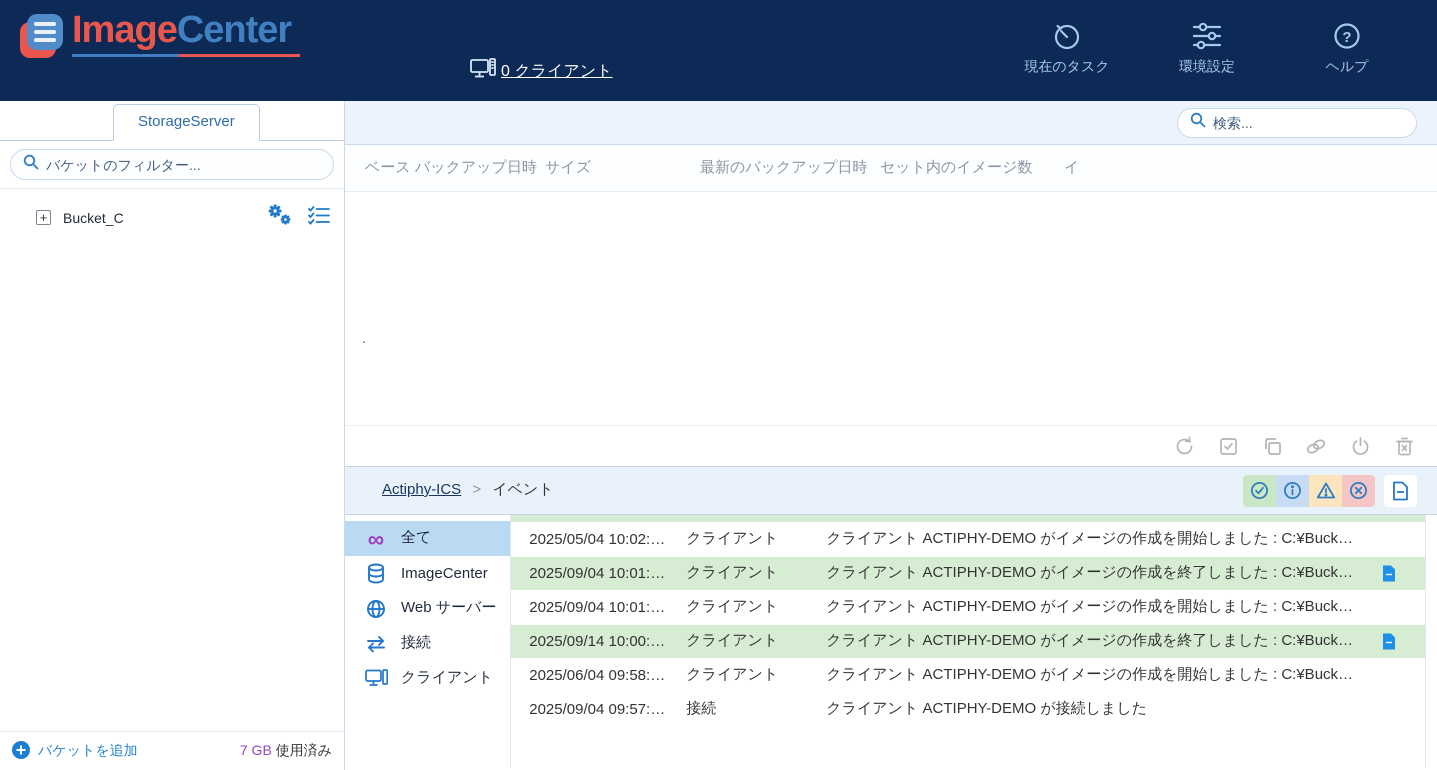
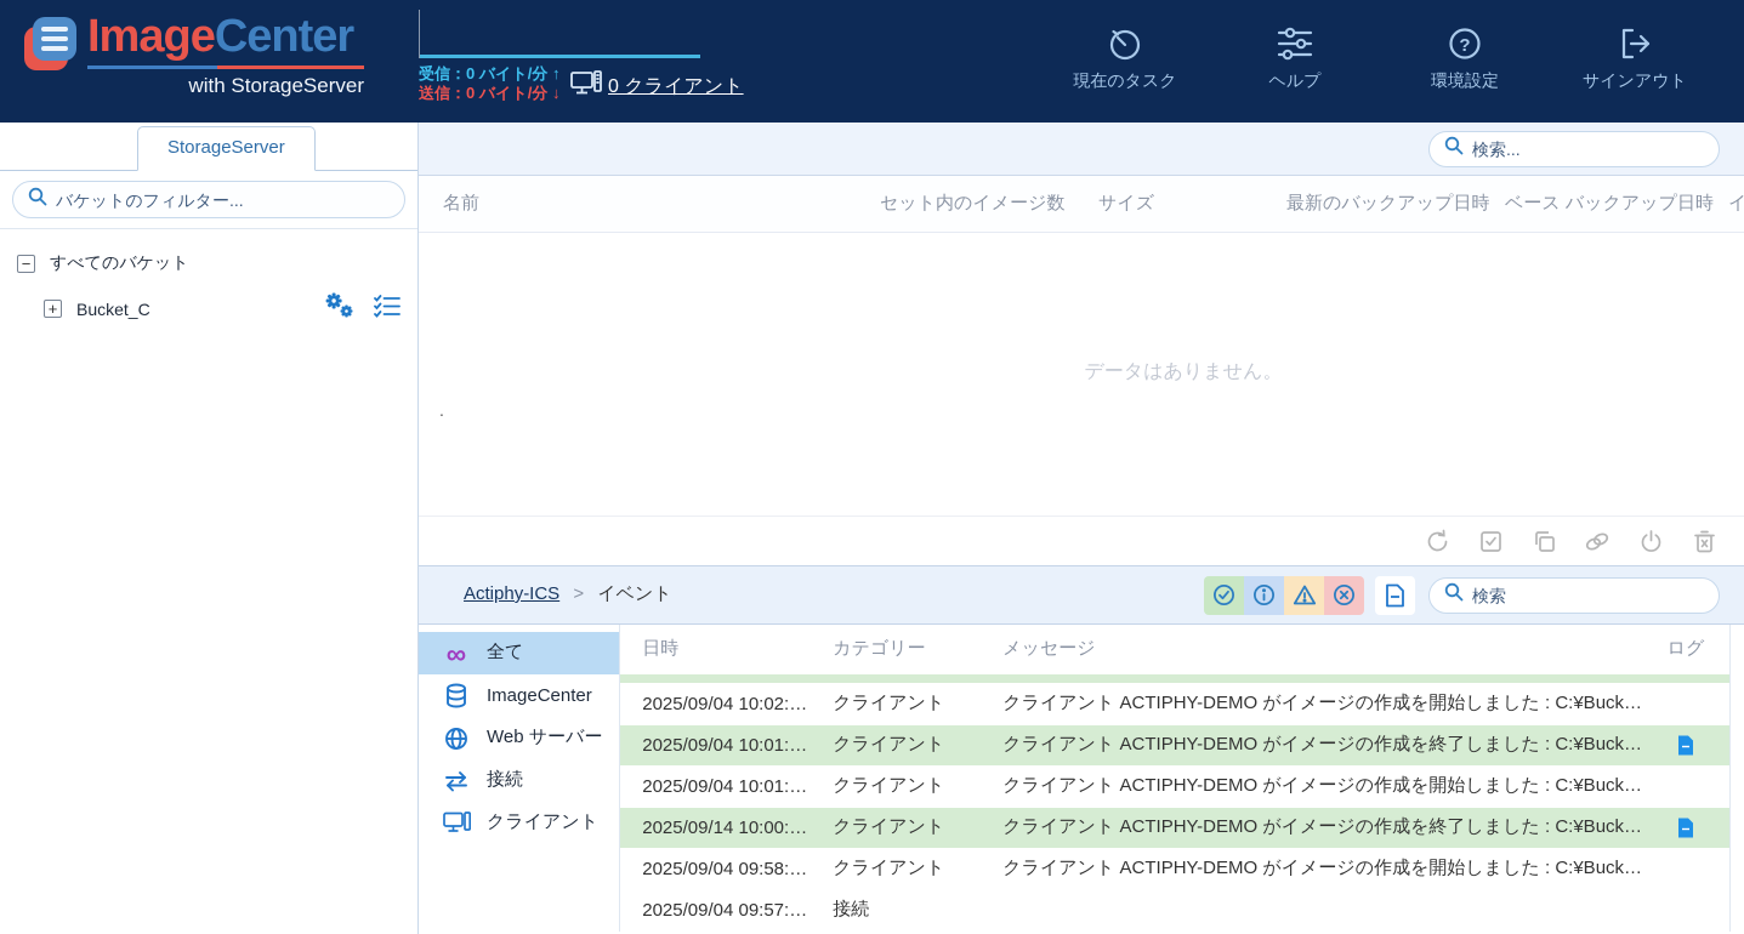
  ImageCenter
+ with StorageServer
+ 受信：0 バイト/分 ↑
+ 送信：0 バイト/分 ↓
  0 クライアント
  現在のタスク
- 環境設定
+ ヘルプ
  ?
- ヘルプ
+ 環境設定
+ サインアウト
  StorageServer
  バケットのフィルター...
+ −
+ すべてのバケット
  +
  Bucket_C
- バケットを追加
- 7 GB 使用済み
  検索...
+ 名前
- ベース バックアップ日時
+ セット内のイメージ数
  サイズ
  最新のバックアップ日時
- セット内のイメージ数
+ ベース バックアップ日時
  イ
+ データはありません。
  .
  Actiphy-ICS > イベント
+ 検索
  ∞
  全て
  ImageCenter
  Web サーバー
  接続
  クライアント
+ 日時
+ カテゴリー
+ メッセージ
+ ログ
- 2025/05/04 10:02:…
+ 2025/09/04 10:02:…
  クライアント
  クライアント ACTIPHY-DEMO がイメージの作成を開始しました : C:¥Buck…
  2025/09/04 10:01:…
  クライアント
  クライアント ACTIPHY-DEMO がイメージの作成を終了しました : C:¥Buck…
  2025/09/04 10:01:…
  クライアント
  クライアント ACTIPHY-DEMO がイメージの作成を開始しました : C:¥Buck…
  2025/09/14 10:00:…
  クライアント
  クライアント ACTIPHY-DEMO がイメージの作成を終了しました : C:¥Buck…
- 2025/06/04 09:58:…
+ 2025/09/04 09:58:…
  クライアント
  クライアント ACTIPHY-DEMO がイメージの作成を開始しました : C:¥Buck…
  2025/09/04 09:57:…
  接続
- クライアント ACTIPHY-DEMO が接続しました
